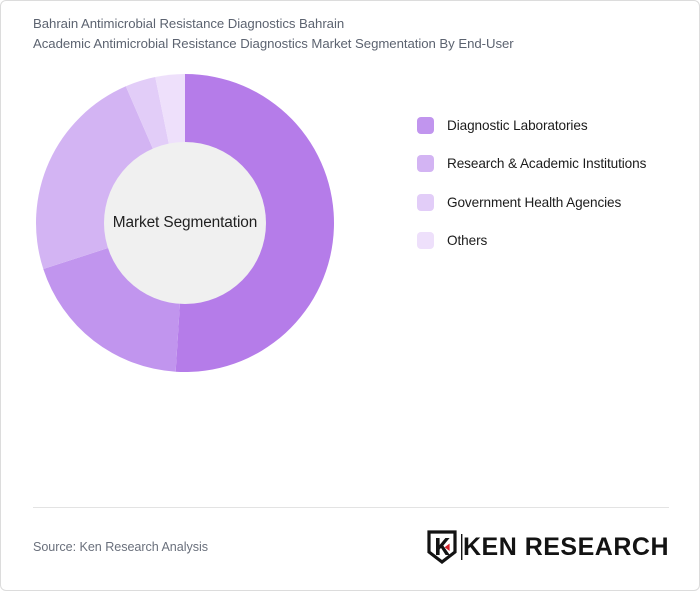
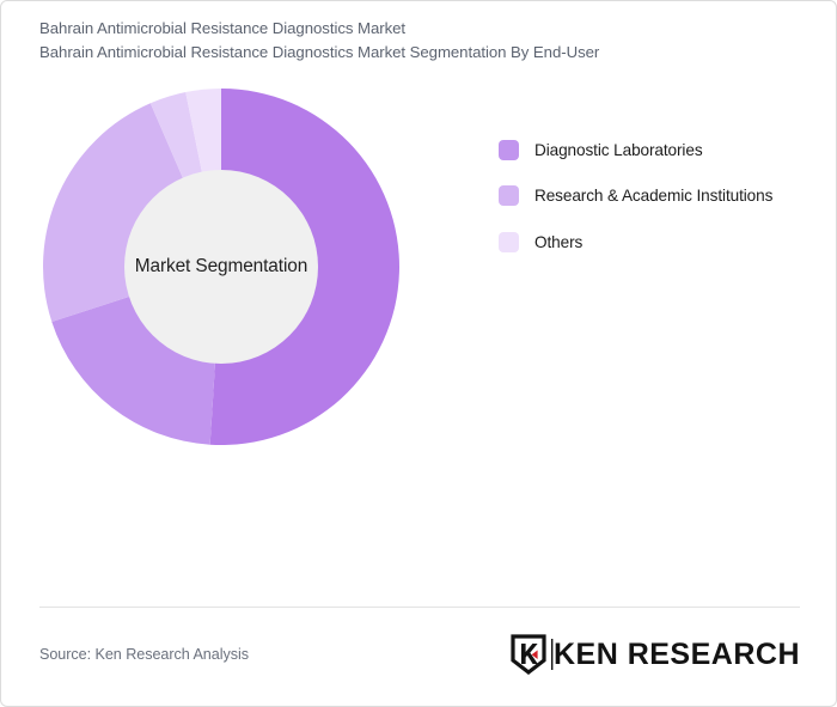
- Bahrain Antimicrobial Resistance Diagnostics Bahrain
+ Bahrain Antimicrobial Resistance Diagnostics Market
- Academic Antimicrobial Resistance Diagnostics Market Segmentation By End-User
+ Bahrain Antimicrobial Resistance Diagnostics Market Segmentation By End-User
  Market Segmentation
  Diagnostic Laboratories
  Research & Academic Institutions
- Government Health Agencies
  Others
  Source: Ken Research Analysis
  KEN RESEARCH
